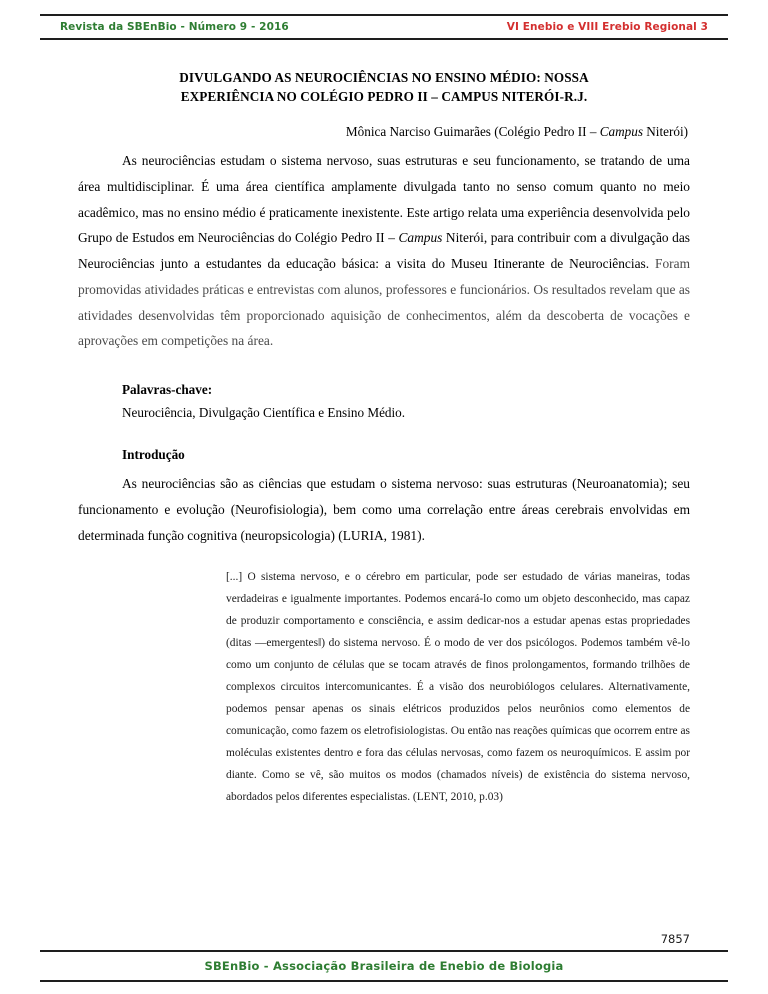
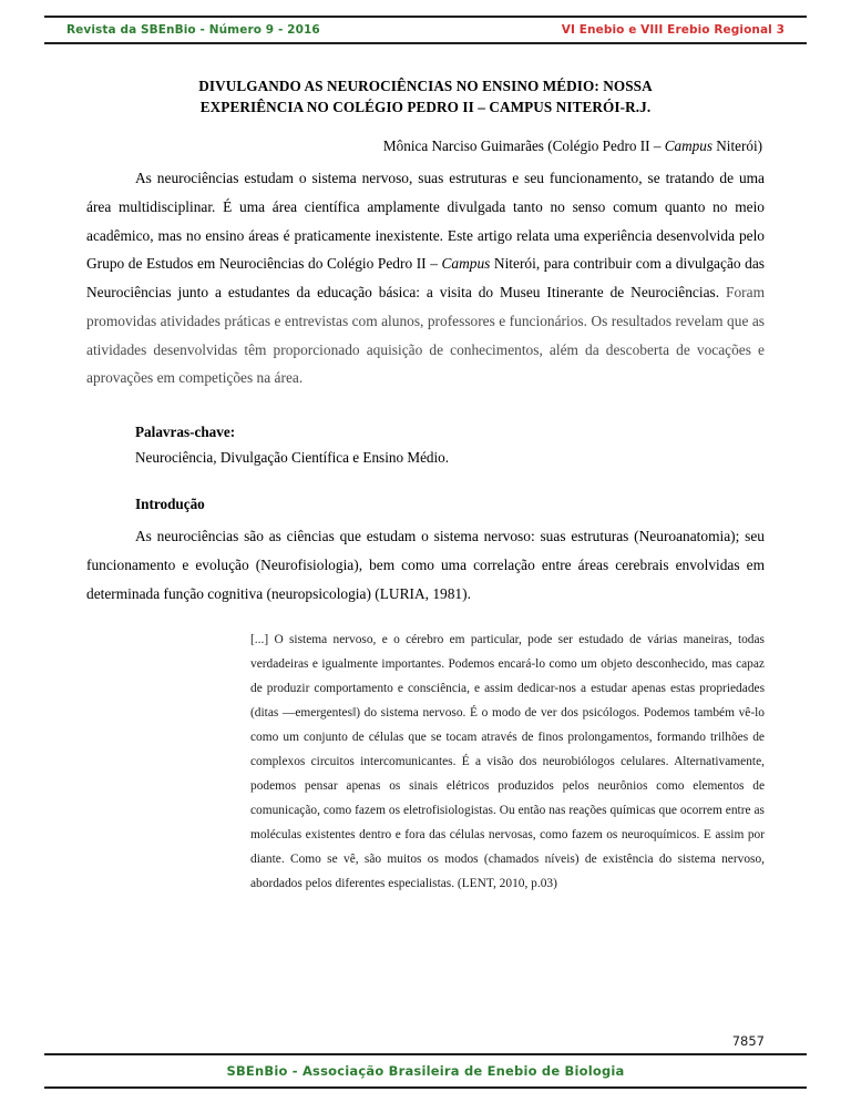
  Revista da SBEnBio - Número 9 - 2016
  VI Enebio e VIII Erebio Regional 3
  DIVULGANDO AS NEUROCIÊNCIAS NO ENSINO MÉDIO: NOSSA EXPERIÊNCIA NO COLÉGIO PEDRO II – CAMPUS NITERÓI-R.J.
  Mônica Narciso Guimarães (Colégio Pedro II – Campus Niterói)
- As neurociências estudam o sistema nervoso, suas estruturas e seu funcionamento, se tratando de uma área multidisciplinar. É uma área científica amplamente divulgada tanto no senso comum quanto no meio acadêmico, mas no ensino médio é praticamente inexistente. Este artigo relata uma experiência desenvolvida pelo Grupo de Estudos em Neurociências do Colégio Pedro II – Campus Niterói, para contribuir com a divulgação das Neurociências junto a estudantes da educação básica: a visita do Museu Itinerante de Neurociências. Foram promovidas atividades práticas e entrevistas com alunos, professores e funcionários. Os resultados revelam que as atividades desenvolvidas têm proporcionado aquisição de conhecimentos, além da descoberta de vocações e aprovações em competições na área.
+ As neurociências estudam o sistema nervoso, suas estruturas e seu funcionamento, se tratando de uma área multidisciplinar. É uma área científica amplamente divulgada tanto no senso comum quanto no meio acadêmico, mas no ensino áreas é praticamente inexistente. Este artigo relata uma experiência desenvolvida pelo Grupo de Estudos em Neurociências do Colégio Pedro II – Campus Niterói, para contribuir com a divulgação das Neurociências junto a estudantes da educação básica: a visita do Museu Itinerante de Neurociências. Foram promovidas atividades práticas e entrevistas com alunos, professores e funcionários. Os resultados revelam que as atividades desenvolvidas têm proporcionado aquisição de conhecimentos, além da descoberta de vocações e aprovações em competições na área.
  Palavras-chave:
  Neurociência, Divulgação Científica e Ensino Médio.
  Introdução
  As neurociências são as ciências que estudam o sistema nervoso: suas estruturas (Neuroanatomia); seu funcionamento e evolução (Neurofisiologia), bem como uma correlação entre áreas cerebrais envolvidas em determinada função cognitiva (neuropsicologia) (LURIA, 1981).
  [...] O sistema nervoso, e o cérebro em particular, pode ser estudado de várias maneiras, todas verdadeiras e igualmente importantes. Podemos encará-lo como um objeto desconhecido, mas capaz de produzir comportamento e consciência, e assim dedicar-nos a estudar apenas estas propriedades (ditas ―emergentes‖) do sistema nervoso. É o modo de ver dos psicólogos. Podemos também vê-lo como um conjunto de células que se tocam através de finos prolongamentos, formando trilhões de complexos circuitos intercomunicantes. É a visão dos neurobiólogos celulares. Alternativamente, podemos pensar apenas os sinais elétricos produzidos pelos neurônios como elementos de comunicação, como fazem os eletrofisiologistas. Ou então nas reações químicas que ocorrem entre as moléculas existentes dentro e fora das células nervosas, como fazem os neuroquímicos. E assim por diante. Como se vê, são muitos os modos (chamados níveis) de existência do sistema nervoso, abordados pelos diferentes especialistas. (LENT, 2010, p.03)
  7857
  SBEnBio - Associação Brasileira de Enebio de Biologia
